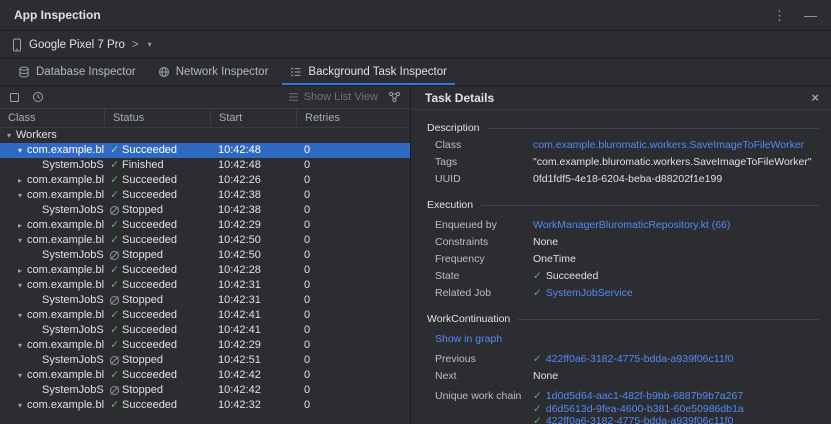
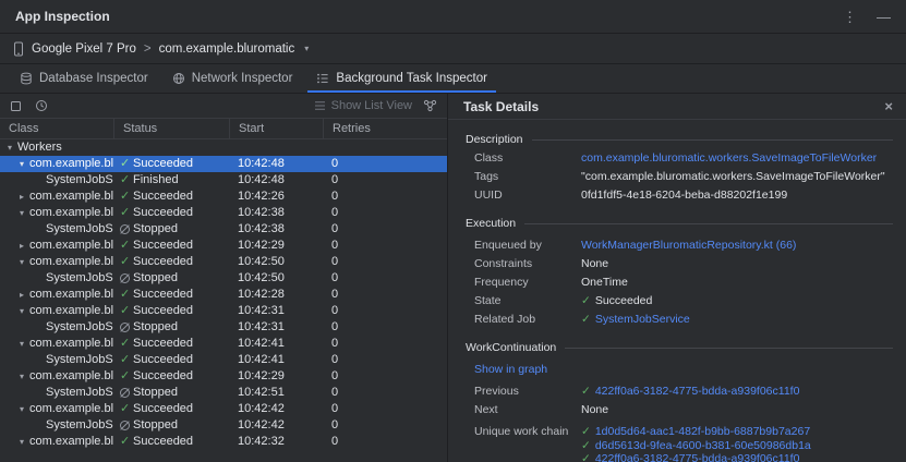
  App Inspection
  ⋮
  —
  Google Pixel 7 Pro
  >
+ com.example.bluromatic
  ▾
  Database Inspector
  Network Inspector
  Background Task Inspector
  Show List View
  Class
  Status
  Start
  Retries
  Workers
  com.example.bl
  Succeeded
  10:42:48
  0
  SystemJobS
  Finished
  10:42:48
  0
  com.example.bl
  Succeeded
  10:42:26
  0
  com.example.bl
  Succeeded
  10:42:38
  0
  SystemJobS
  Stopped
  10:42:38
  0
  com.example.bl
  Succeeded
  10:42:29
  0
  com.example.bl
  Succeeded
  10:42:50
  0
  SystemJobS
  Stopped
  10:42:50
  0
  com.example.bl
  Succeeded
  10:42:28
  0
  com.example.bl
  Succeeded
  10:42:31
  0
  SystemJobS
  Stopped
  10:42:31
  0
  com.example.bl
  Succeeded
  10:42:41
  0
  SystemJobS
  Succeeded
  10:42:41
  0
  com.example.bl
  Succeeded
  10:42:29
  0
  SystemJobS
  Stopped
  10:42:51
  0
  com.example.bl
  Succeeded
  10:42:42
  0
  SystemJobS
  Stopped
  10:42:42
  0
  com.example.bl
  Succeeded
  10:42:32
  0
  Task Details
  ×
  Description
  Class
  com.example.bluromatic.workers.SaveImageToFileWorker
  Tags
  "com.example.bluromatic.workers.SaveImageToFileWorker"
  UUID
  0fd1fdf5-4e18-6204-beba-d88202f1e199
  Execution
  Enqueued by
  WorkManagerBluromaticRepository.kt (66)
  Constraints
  None
  Frequency
  OneTime
  State
  ✓ Succeeded
  Related Job
  ✓ SystemJobService
  WorkContinuation
  Show in graph
  Previous
  ✓ 422ff0a6-3182-4775-bdda-a939f06c11f0
  Next
  None
  Unique work chain
  ✓ 1d0d5d64-aac1-482f-b9bb-6887b9b7a267
  ✓ d6d5613d-9fea-4600-b381-60e50986db1a
  ✓ 422ff0a6-3182-4775-bdda-a939f06c11f0
